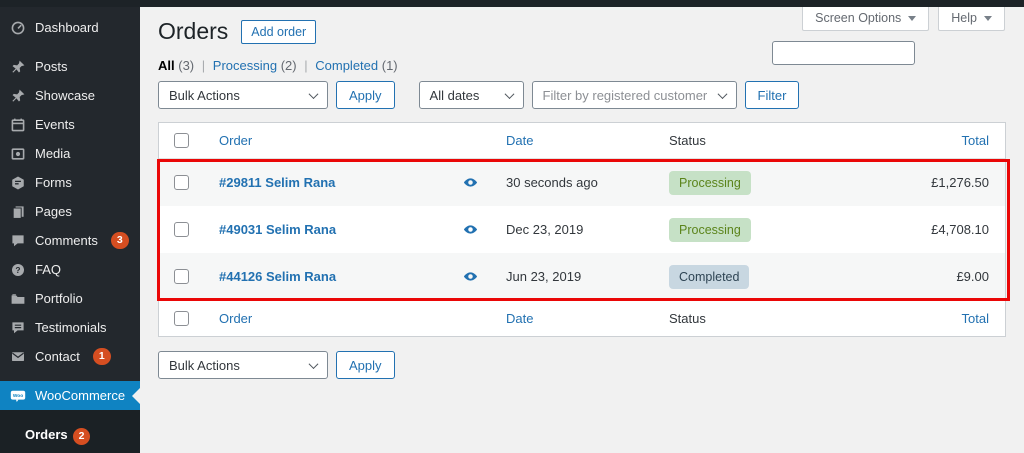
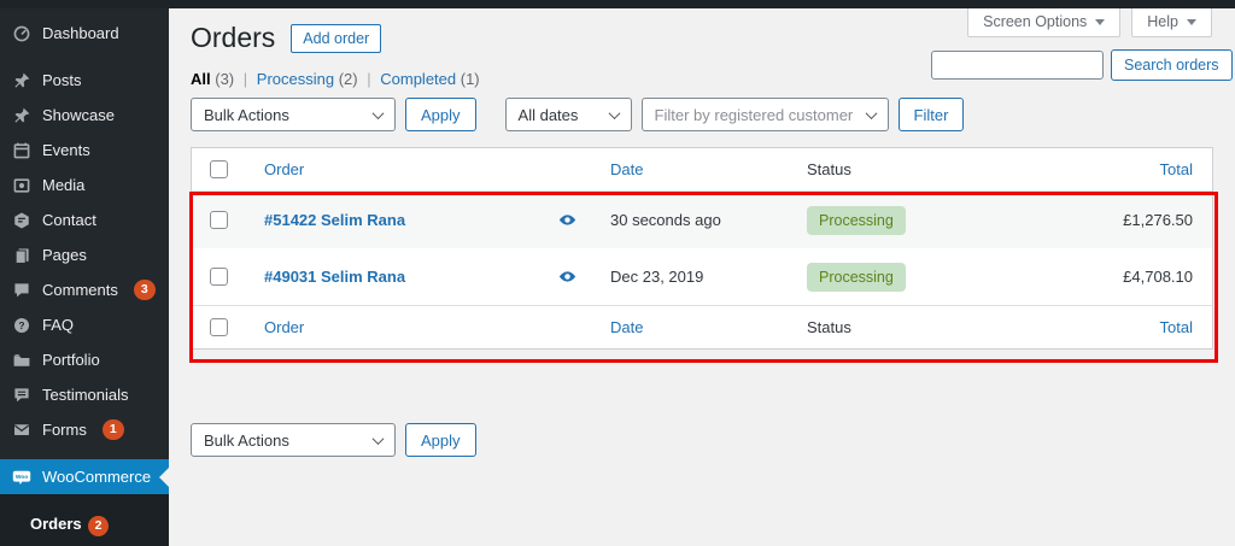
  Dashboard
  Posts
  Showcase
  Events
  Media
- Forms
+ Contact
  Pages
  Comments
  3
  ?
  FAQ
  Portfolio
  Testimonials
- Contact
+ Forms
  1
  WooCommerce
  Orders 2
  Screen Options
  Help
  Orders
  Add order
+ Search orders
  All (3) | Processing (2) | Completed (1)
  Bulk Actions
  Apply
  All dates
  Filter by registered customer
  Filter
  Order
  Date
  Status
  Total
- #29811 Selim Rana
+ #51422 Selim Rana
  30 seconds ago
  Processing
  £1,276.50
  #49031 Selim Rana
  Dec 23, 2019
  Processing
  £4,708.10
- #44126 Selim Rana
- Jun 23, 2019
- Completed
- £9.00
  Order
  Date
  Status
  Total
  Bulk Actions
  Apply
